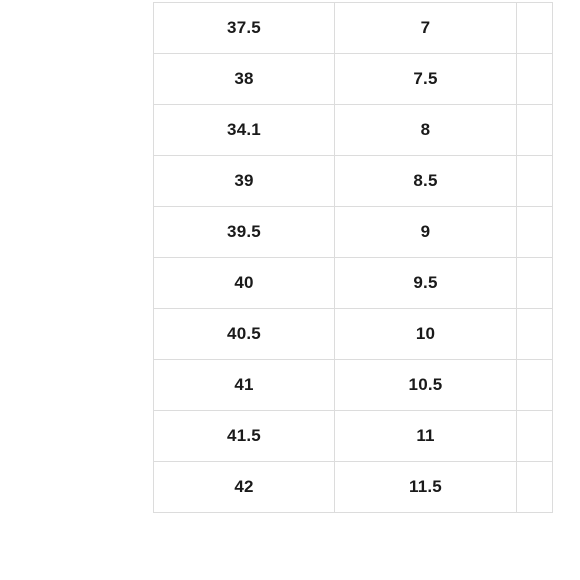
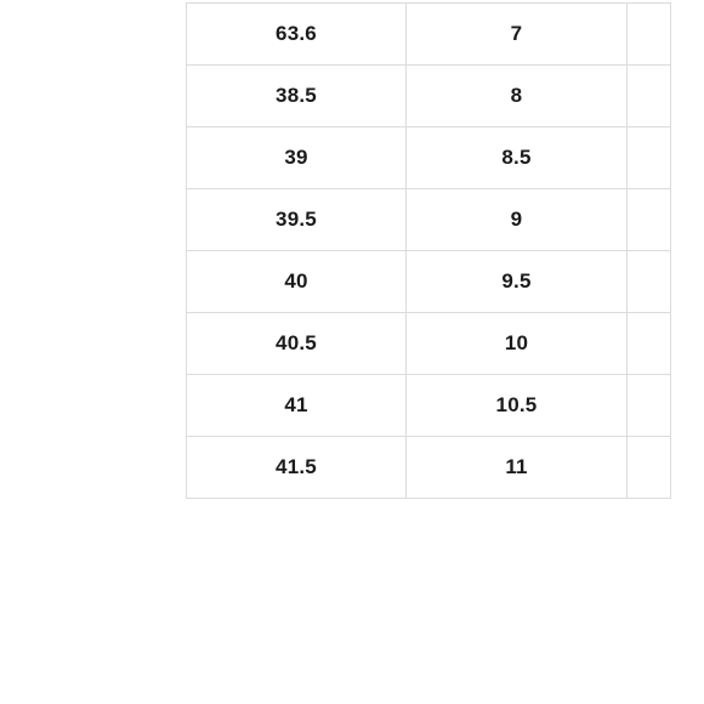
- 37.5	7
+ 63.6	7
- 38	7.5
- 34.1	8
+ 38.5	8
  39	8.5
  39.5	9
  40	9.5
  40.5	10
  41	10.5
  41.5	11
- 42	11.5
